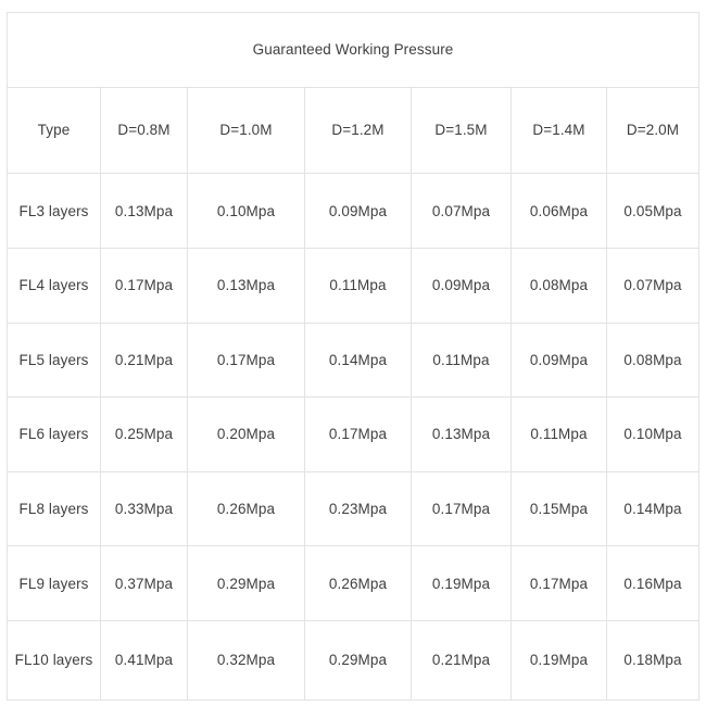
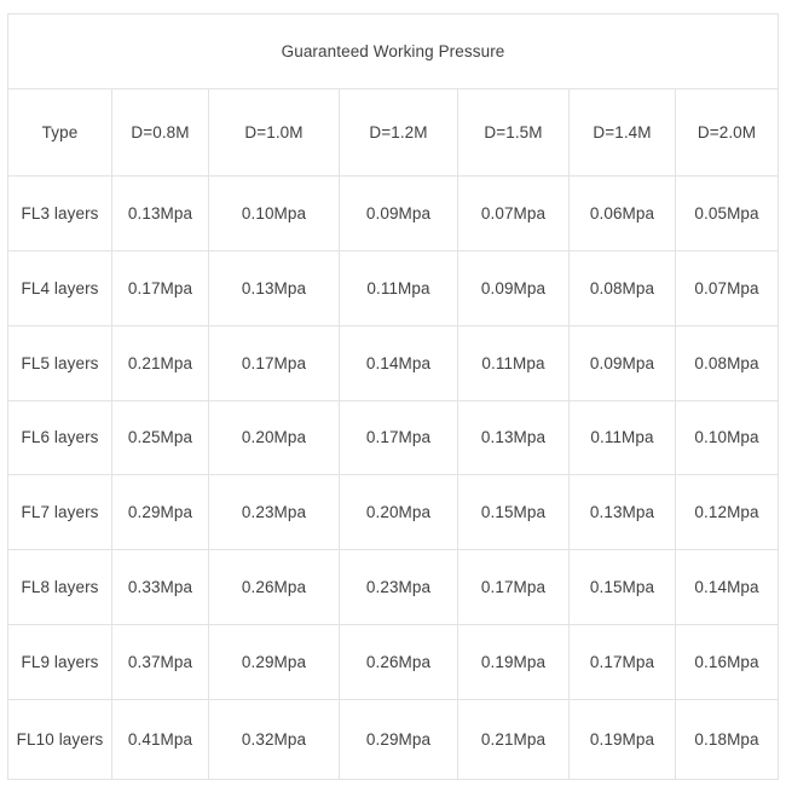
  Guaranteed Working Pressure
  Type	D=0.8M	D=1.0M	D=1.2M	D=1.5M	D=1.4M	D=2.0M
  FL3 layers	0.13Mpa	0.10Mpa	0.09Mpa	0.07Mpa	0.06Mpa	0.05Mpa
  FL4 layers	0.17Mpa	0.13Mpa	0.11Mpa	0.09Mpa	0.08Mpa	0.07Mpa
  FL5 layers	0.21Mpa	0.17Mpa	0.14Mpa	0.11Mpa	0.09Mpa	0.08Mpa
  FL6 layers	0.25Mpa	0.20Mpa	0.17Mpa	0.13Mpa	0.11Mpa	0.10Mpa
+ FL7 layers	0.29Mpa	0.23Mpa	0.20Mpa	0.15Mpa	0.13Mpa	0.12Mpa
  FL8 layers	0.33Mpa	0.26Mpa	0.23Mpa	0.17Mpa	0.15Mpa	0.14Mpa
  FL9 layers	0.37Mpa	0.29Mpa	0.26Mpa	0.19Mpa	0.17Mpa	0.16Mpa
  FL10 layers	0.41Mpa	0.32Mpa	0.29Mpa	0.21Mpa	0.19Mpa	0.18Mpa
